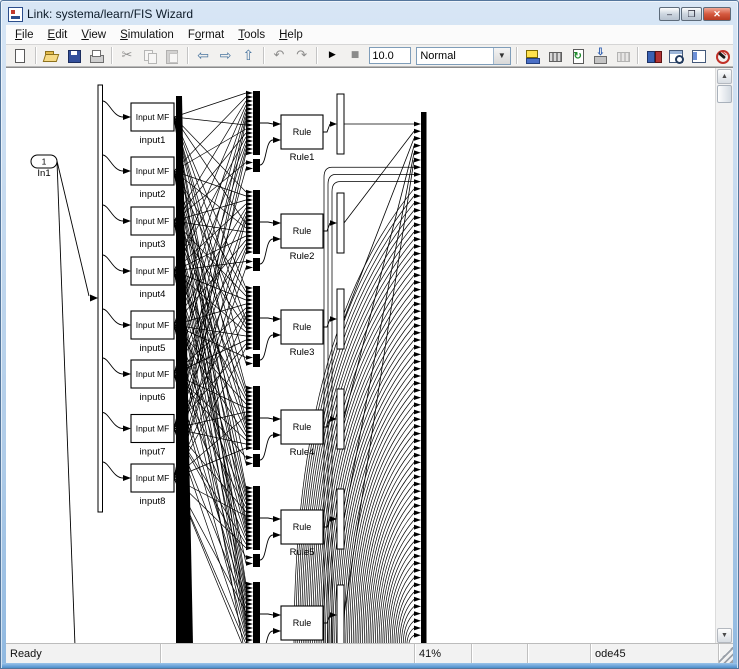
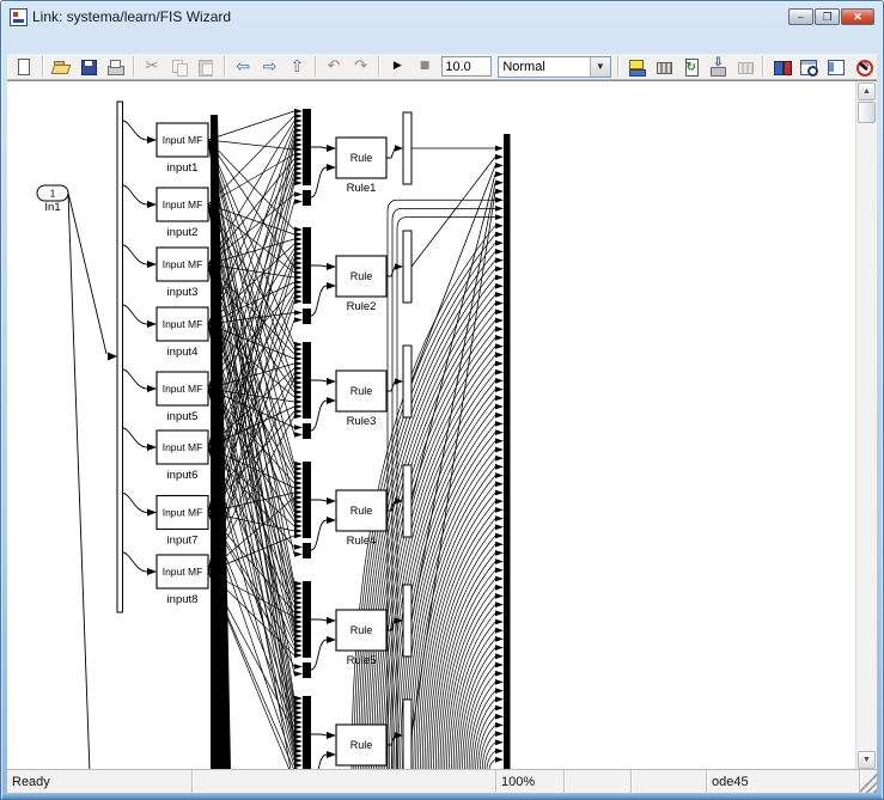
  Link: systema/learn/FIS Wizard
  –
  ❐
  ✕
- File
- Edit
- View
- Simulation
- Format
- Tools
- Help
  ✂
  ⇦
  ⇨
  ⇧
  ↶
  ↷
  ▶
  ■
  10.0
  Normal
  ▼
  1
  In1
  Input MF
  input1
  Input MF
  input2
  Input MF
  input3
  Input MF
  input4
  Input MF
  input5
  Input MF
  input6
  Input MF
  input7
  Input MF
  input8
  Rule
  Rule1
  Rule
  Rule2
  Rule
  Rule3
  Rule
  Rule4
  Rule
  Rule5
  Rule
  Ready
- 41%
+ 100%
  ode45
